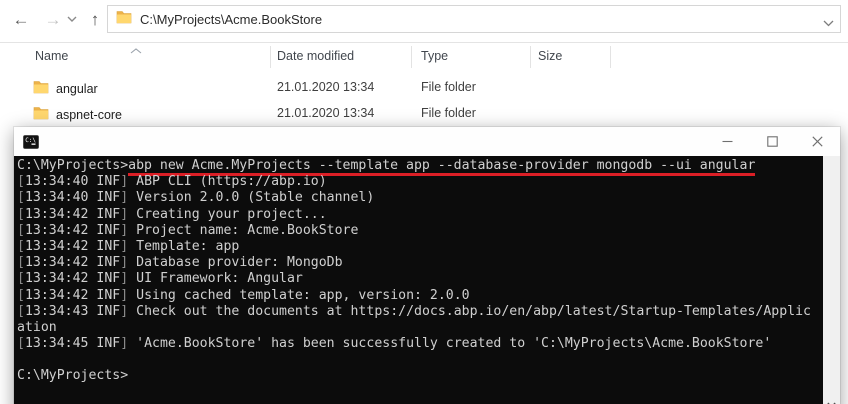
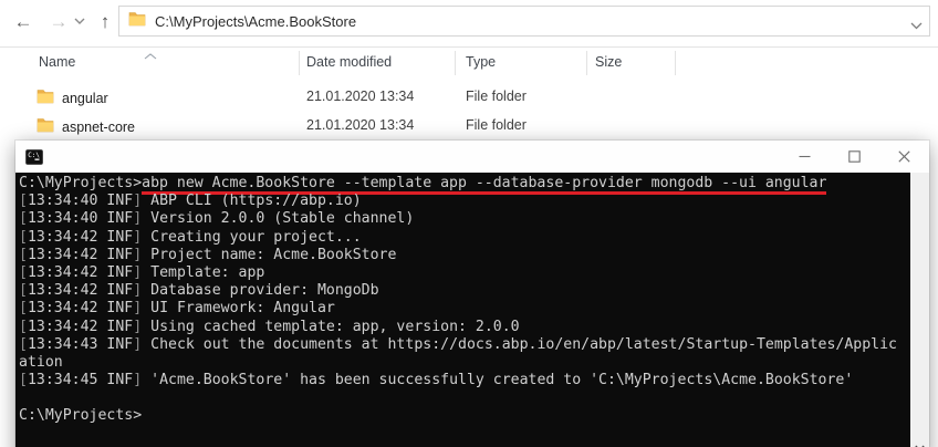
  ←
  →
  ↑
  C:\MyProjects\Acme.BookStore
  Name
  Date modified
  Type
  Size
  angular
  21.01.2020 13:34
  File folder
  aspnet-core
  21.01.2020 13:34
  File folder
- C:\MyProjects>abp new Acme.MyProjects --template app --database-provider mongodb --ui angular
+ C:\MyProjects>abp new Acme.BookStore --template app --database-provider mongodb --ui angular
  [13:34:40 INF] ABP CLI (https://abp.io)
  [13:34:40 INF] Version 2.0.0 (Stable channel)
  [13:34:42 INF] Creating your project...
  [13:34:42 INF] Project name: Acme.BookStore
  [13:34:42 INF] Template: app
  [13:34:42 INF] Database provider: MongoDb
  [13:34:42 INF] UI Framework: Angular
  [13:34:42 INF] Using cached template: app, version: 2.0.0
  [13:34:43 INF] Check out the documents at https://docs.abp.io/en/abp/latest/Startup-Templates/Applic
  ation
  [13:34:45 INF] 'Acme.BookStore' has been successfully created to 'C:\MyProjects\Acme.BookStore'
  C:\MyProjects>
